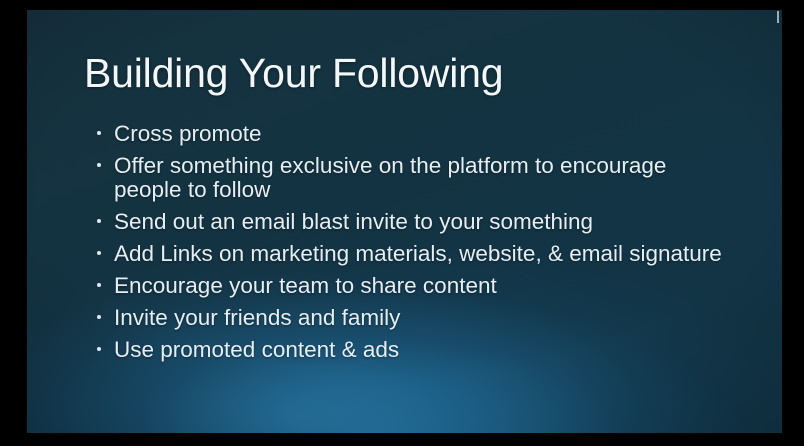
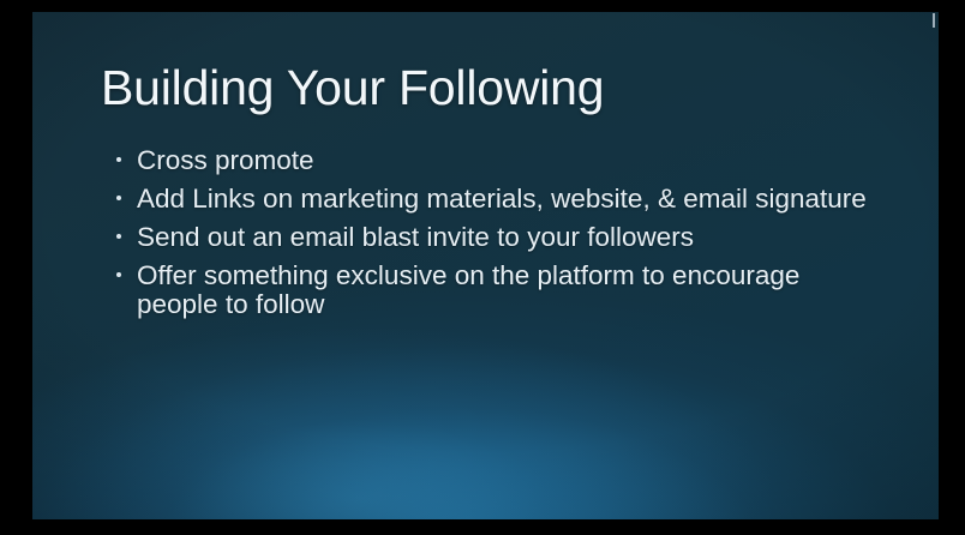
  Building Your Following
  Cross promote
- Offer something exclusive on the platform to encourage people to follow
+ Add Links on marketing materials, website, & email signature
- Send out an email blast invite to your something
+ Send out an email blast invite to your followers
- Add Links on marketing materials, website, & email signature
+ Offer something exclusive on the platform to encourage people to follow
- Encourage your team to share content
- Invite your friends and family
- Use promoted content & ads
